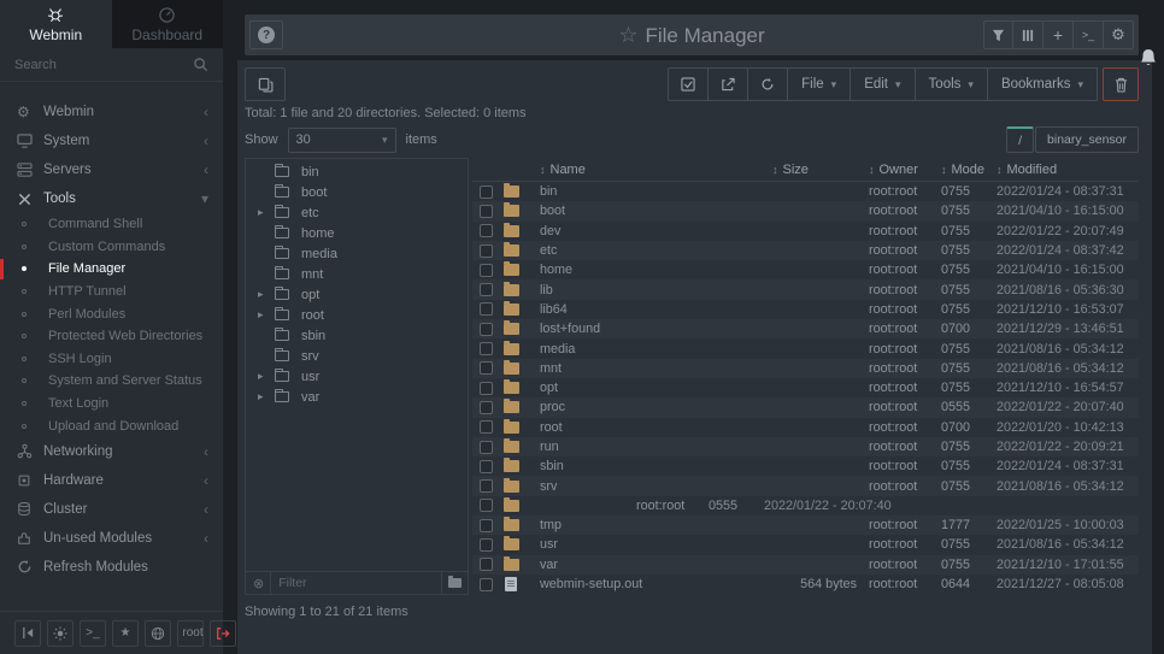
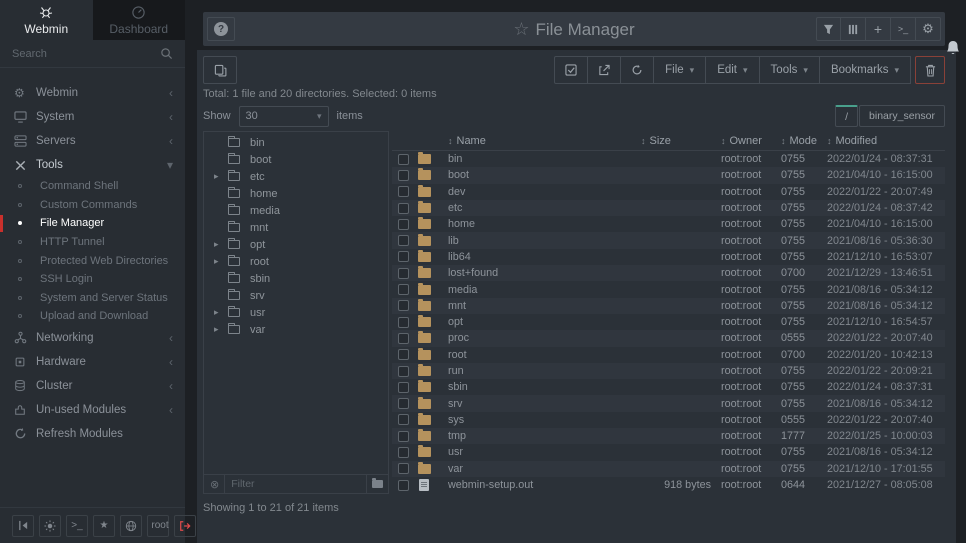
  Webmin
  Dashboard
  Search
  ⚙
  Webmin
  ‹
  System
  ‹
  Servers
  ‹
  Tools
  ▾
  Command Shell
  Custom Commands
  File Manager
  HTTP Tunnel
- Perl Modules
  Protected Web Directories
  SSH Login
  System and Server Status
- Text Login
  Upload and Download
  Networking
  ‹
  Hardware
  ‹
  Cluster
  ‹
  Un-used Modules
  ‹
  Refresh Modules
  >_
  ★
  root
  ?
  ☆ File Manager
  +
  >_
  ⚙
  File
  ▾
  Edit
  ▾
  Tools
  ▾
  Bookmarks
  ▾
  Total: 1 file and 20 directories. Selected: 0 items
  Show
  30
  ▾
  items
  /
  binary_sensor
  bin
  boot
  ▸
  etc
  home
  media
  mnt
  ▸
  opt
  ▸
  root
  sbin
  srv
  ▸
  usr
  ▸
  var
  ⊗
  Filter
  ↕
  Name
  ↕
  Size
  ↕
  Owner
  ↕
  Mode
  ↕
  Modified
  bin
  root:root
  0755
  2022/01/24 - 08:37:31
  boot
  root:root
  0755
  2021/04/10 - 16:15:00
  dev
  root:root
  0755
  2022/01/22 - 20:07:49
  etc
  root:root
  0755
  2022/01/24 - 08:37:42
  home
  root:root
  0755
  2021/04/10 - 16:15:00
  lib
  root:root
  0755
  2021/08/16 - 05:36:30
  lib64
  root:root
  0755
  2021/12/10 - 16:53:07
  lost+found
  root:root
  0700
  2021/12/29 - 13:46:51
  media
  root:root
  0755
  2021/08/16 - 05:34:12
  mnt
  root:root
  0755
  2021/08/16 - 05:34:12
  opt
  root:root
  0755
  2021/12/10 - 16:54:57
  proc
  root:root
  0555
  2022/01/22 - 20:07:40
  root
  root:root
  0700
  2022/01/20 - 10:42:13
  run
  root:root
  0755
  2022/01/22 - 20:09:21
  sbin
  root:root
  0755
  2022/01/24 - 08:37:31
  srv
  root:root
  0755
  2021/08/16 - 05:34:12
+ sys
  root:root
  0555
  2022/01/22 - 20:07:40
  tmp
  root:root
  1777
  2022/01/25 - 10:00:03
  usr
  root:root
  0755
  2021/08/16 - 05:34:12
  var
  root:root
  0755
  2021/12/10 - 17:01:55
  webmin-setup.out
- 564 bytes
+ 918 bytes
  root:root
  0644
  2021/12/27 - 08:05:08
  Showing 1 to 21 of 21 items
